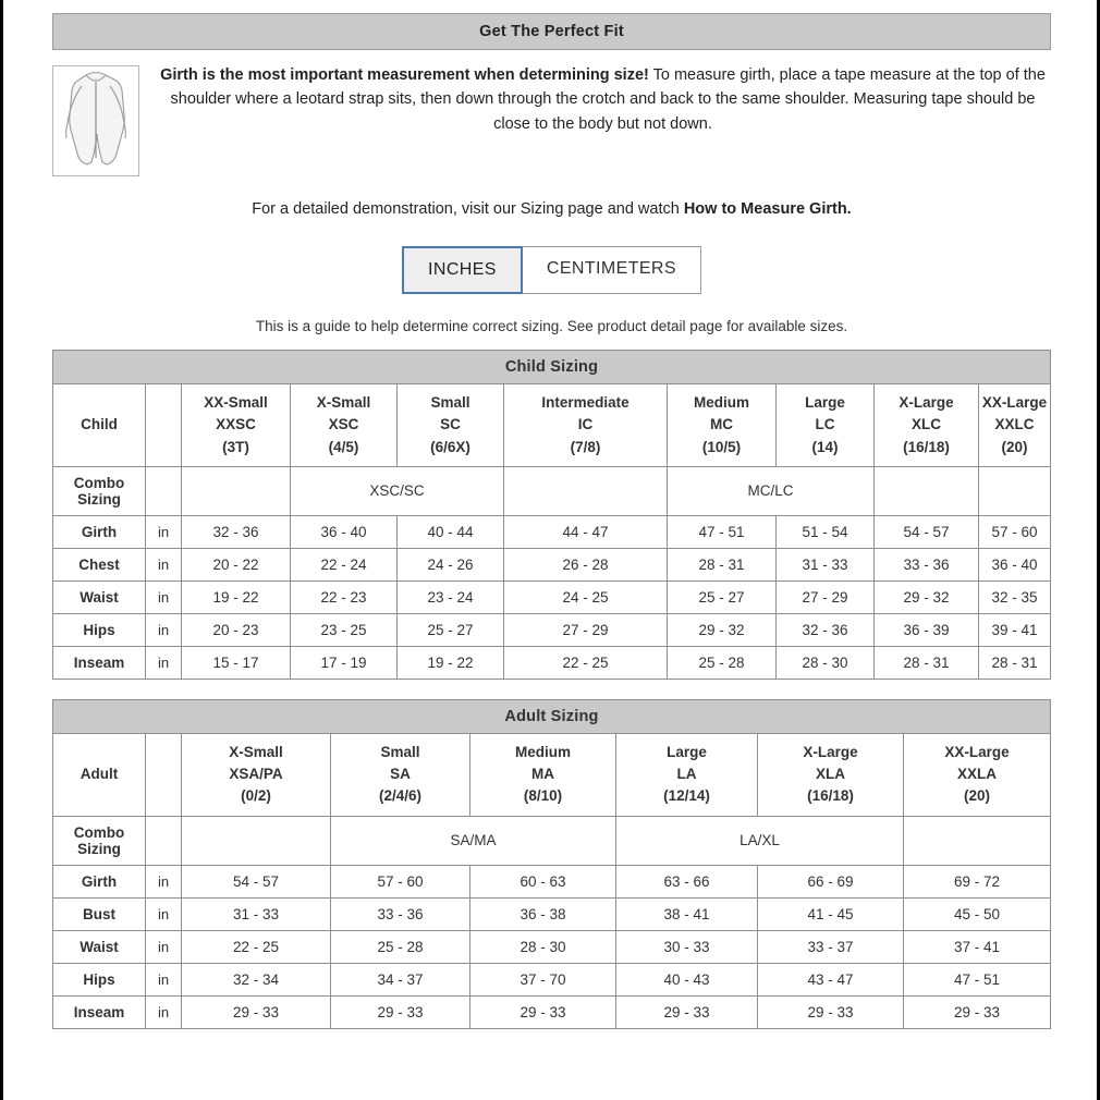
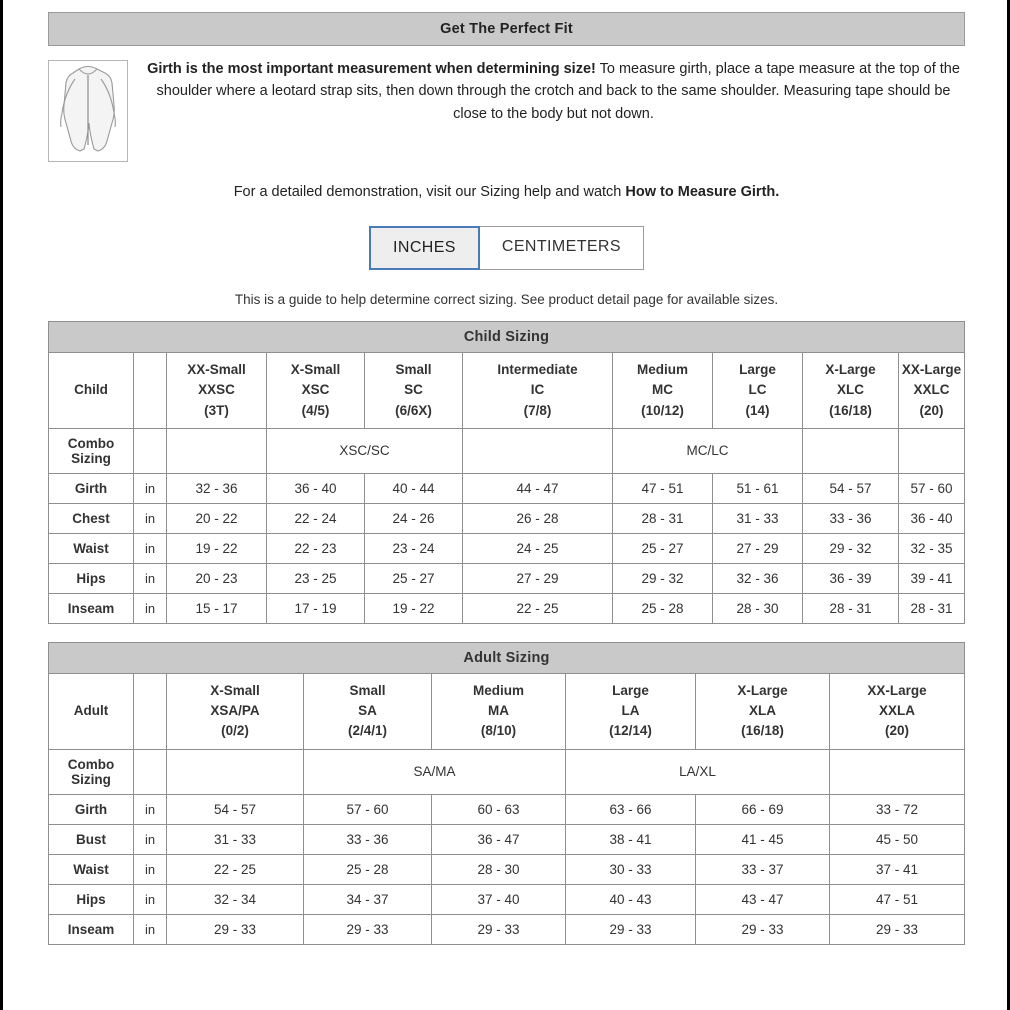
  Get The Perfect Fit
  Girth is the most important measurement when determining size! To measure girth, place a tape measure at the top of the shoulder where a leotard strap sits, then down through the crotch and back to the same shoulder. Measuring tape should be close to the body but not down.
- For a detailed demonstration, visit our Sizing page and watch How to Measure Girth.
+ For a detailed demonstration, visit our Sizing help and watch How to Measure Girth.
  INCHES
  CENTIMETERS
  This is a guide to help determine correct sizing. See product detail page for available sizes.
  Child Sizing
- Child		XX-Small XXSC (3T)	X-Small XSC (4/5)	Small SC (6/6X)	Intermediate IC (7/8)	Medium MC (10/5)	Large LC (14)	X-Large XLC (16/18)	XX-Large XXLC (20)
+ Child		XX-Small XXSC (3T)	X-Small XSC (4/5)	Small SC (6/6X)	Intermediate IC (7/8)	Medium MC (10/12)	Large LC (14)	X-Large XLC (16/18)	XX-Large XXLC (20)
  Combo Sizing			XSC/SC		MC/LC
- Girth	in	32 - 36	36 - 40	40 - 44	44 - 47	47 - 51	51 - 54	54 - 57	57 - 60
+ Girth	in	32 - 36	36 - 40	40 - 44	44 - 47	47 - 51	51 - 61	54 - 57	57 - 60
  Chest	in	20 - 22	22 - 24	24 - 26	26 - 28	28 - 31	31 - 33	33 - 36	36 - 40
  Waist	in	19 - 22	22 - 23	23 - 24	24 - 25	25 - 27	27 - 29	29 - 32	32 - 35
  Hips	in	20 - 23	23 - 25	25 - 27	27 - 29	29 - 32	32 - 36	36 - 39	39 - 41
  Inseam	in	15 - 17	17 - 19	19 - 22	22 - 25	25 - 28	28 - 30	28 - 31	28 - 31
  Adult Sizing
- Adult		X-Small XSA/PA (0/2)	Small SA (2/4/6)	Medium MA (8/10)	Large LA (12/14)	X-Large XLA (16/18)	XX-Large XXLA (20)
+ Adult		X-Small XSA/PA (0/2)	Small SA (2/4/1)	Medium MA (8/10)	Large LA (12/14)	X-Large XLA (16/18)	XX-Large XXLA (20)
  Combo Sizing			SA/MA	LA/XL
- Girth	in	54 - 57	57 - 60	60 - 63	63 - 66	66 - 69	69 - 72
+ Girth	in	54 - 57	57 - 60	60 - 63	63 - 66	66 - 69	33 - 72
- Bust	in	31 - 33	33 - 36	36 - 38	38 - 41	41 - 45	45 - 50
+ Bust	in	31 - 33	33 - 36	36 - 47	38 - 41	41 - 45	45 - 50
  Waist	in	22 - 25	25 - 28	28 - 30	30 - 33	33 - 37	37 - 41
- Hips	in	32 - 34	34 - 37	37 - 70	40 - 43	43 - 47	47 - 51
+ Hips	in	32 - 34	34 - 37	37 - 40	40 - 43	43 - 47	47 - 51
  Inseam	in	29 - 33	29 - 33	29 - 33	29 - 33	29 - 33	29 - 33
